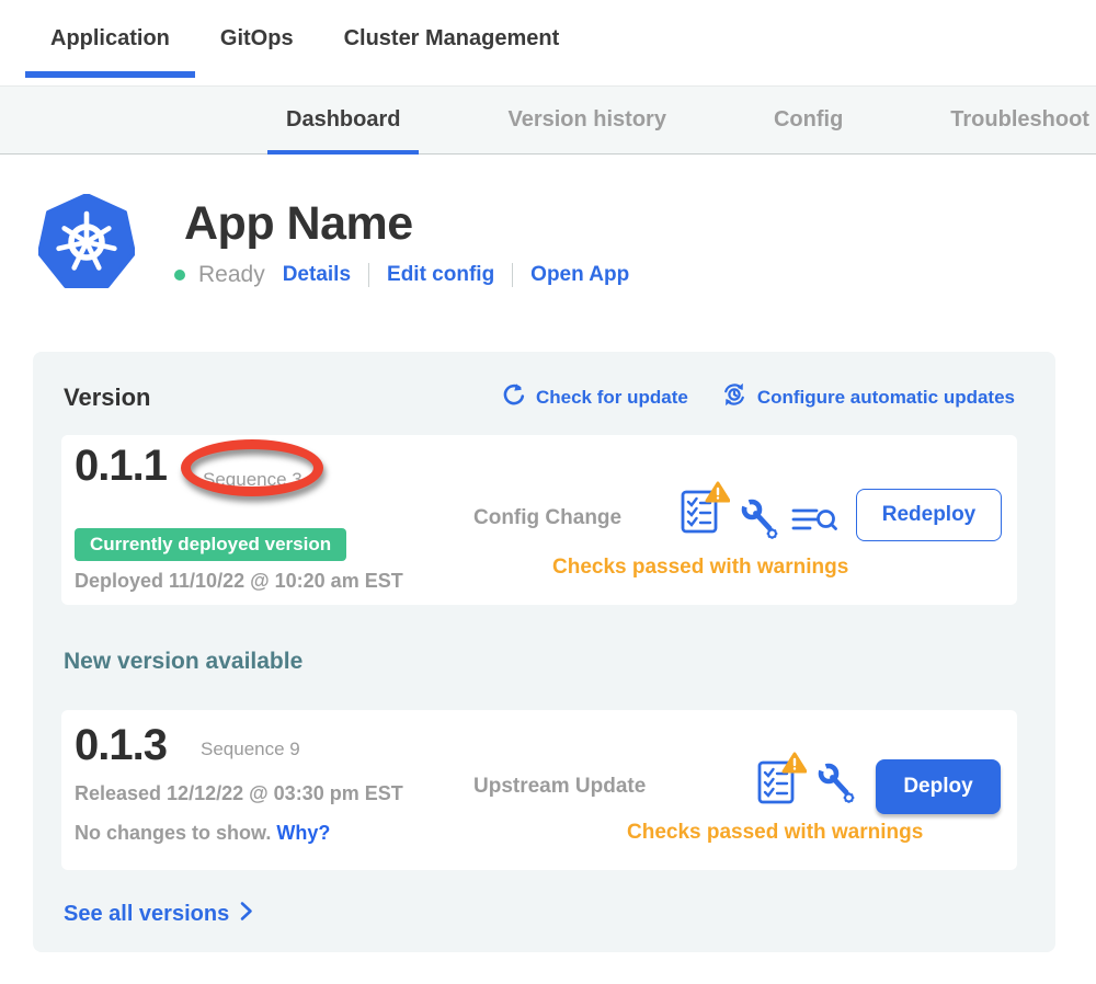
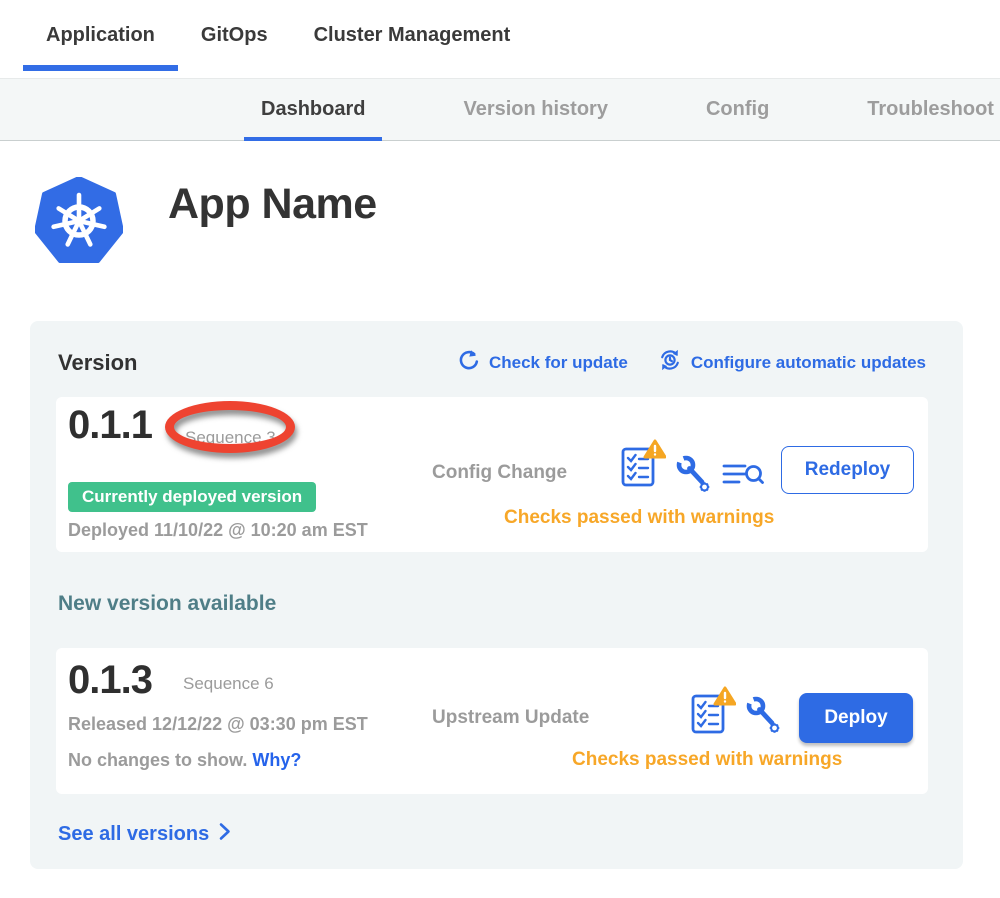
  Application
  GitOps
  Cluster Management
  Dashboard
  Version history
  Config
  Troubleshoot
  App Name
- Ready
- Details
- Edit config
- Open App
  Version
  Check for update
  Configure automatic updates
  0.1.1
  Sequence 3
  Currently deployed version
  Deployed 11/10/22 @ 10:20 am EST
  Config Change
  Redeploy
  Checks passed with warnings
  New version available
  0.1.3
- Sequence 9
+ Sequence 6
  Released 12/12/22 @ 03:30 pm EST
  No changes to show. Why?
  Upstream Update
  Deploy
  Checks passed with warnings
  See all versions
